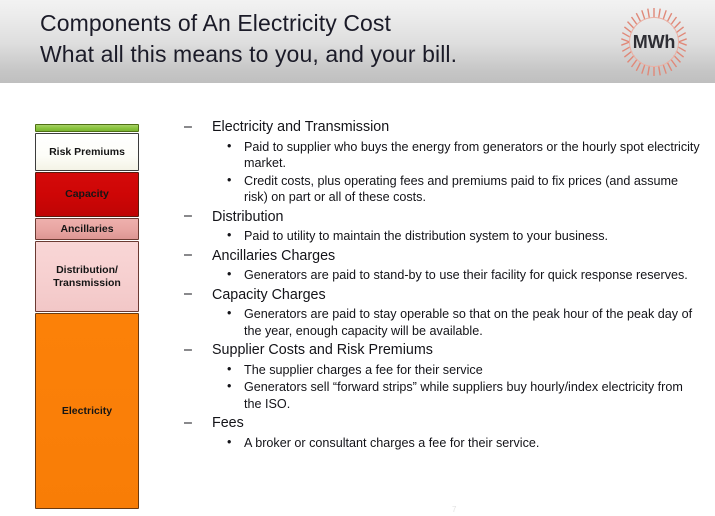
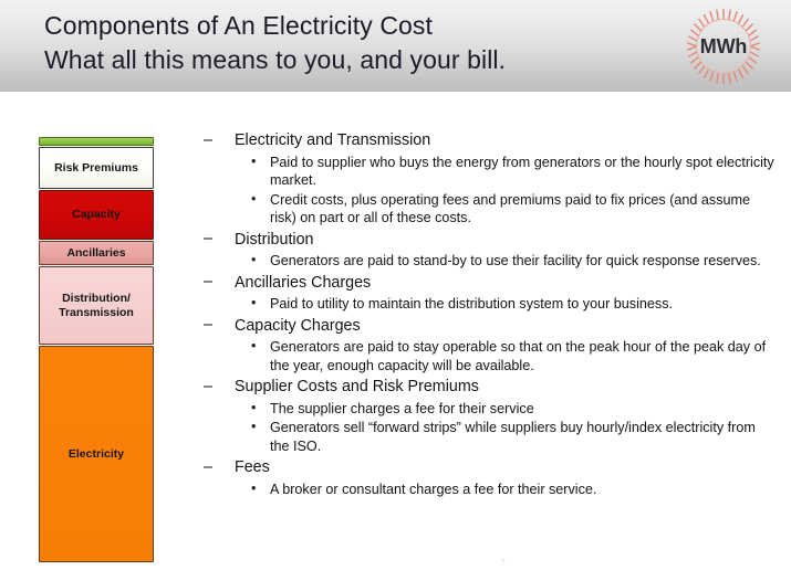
  Components of An Electricity Cost
  What all this means to you, and your bill.
  MWh
  Risk Premiums
  Capacity
  Ancillaries
  Distribution/ Transmission
  Electricity
  –
  Electricity and Transmission
  •
  Paid to supplier who buys the energy from generators or the hourly spot electricity market.
  •
  Credit costs, plus operating fees and premiums paid to fix prices (and assume risk) on part or all of these costs.
  –
  Distribution
  •
- Paid to utility to maintain the distribution system to your business.
+ Generators are paid to stand-by to use their facility for quick response reserves.
  –
  Ancillaries Charges
  •
- Generators are paid to stand-by to use their facility for quick response reserves.
+ Paid to utility to maintain the distribution system to your business.
  –
  Capacity Charges
  •
  Generators are paid to stay operable so that on the peak hour of the peak day of the year, enough capacity will be available.
  –
  Supplier Costs and Risk Premiums
  •
  The supplier charges a fee for their service
  •
  Generators sell “forward strips” while suppliers buy hourly/index electricity from the ISO.
  –
  Fees
  •
  A broker or consultant charges a fee for their service.
  7
